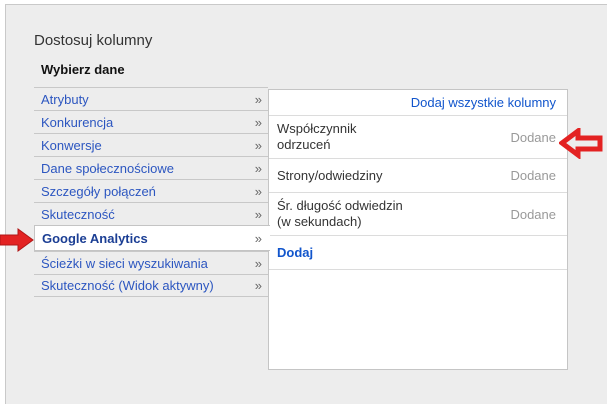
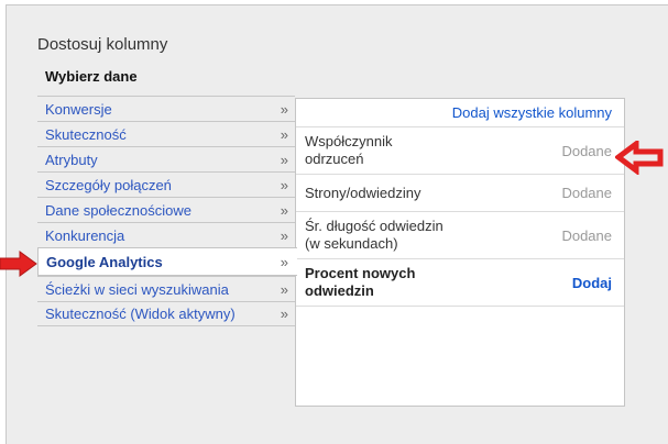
  Dostosuj kolumny
  Wybierz dane
- Atrybuty
+ Konwersje
  »
- Konkurencja
+ Skuteczność
  »
- Konwersje
+ Atrybuty
  »
- Dane społecznościowe
+ Szczegóły połączeń
  »
- Szczegóły połączeń
+ Dane społecznościowe
  »
- Skuteczność
+ Konkurencja
  »
  Google Analytics
  »
  Ścieżki w sieci wyszukiwania
  »
  Skuteczność (Widok aktywny)
  »
  Dodaj wszystkie kolumny
  Współczynnik
  odrzuceń
  Dodane
  Strony/odwiedziny
  Dodane
  Śr. długość odwiedzin
  (w sekundach)
  Dodane
+ Procent nowych
+ odwiedzin
  Dodaj
